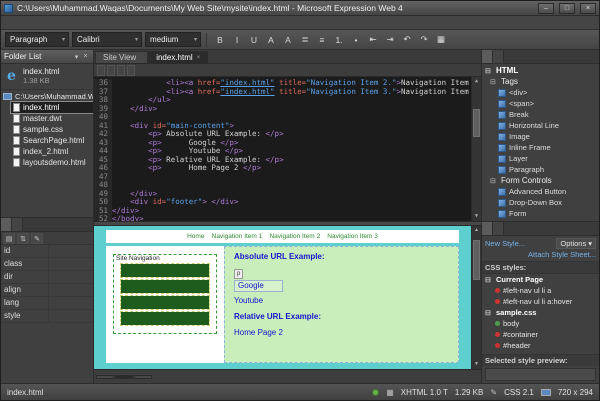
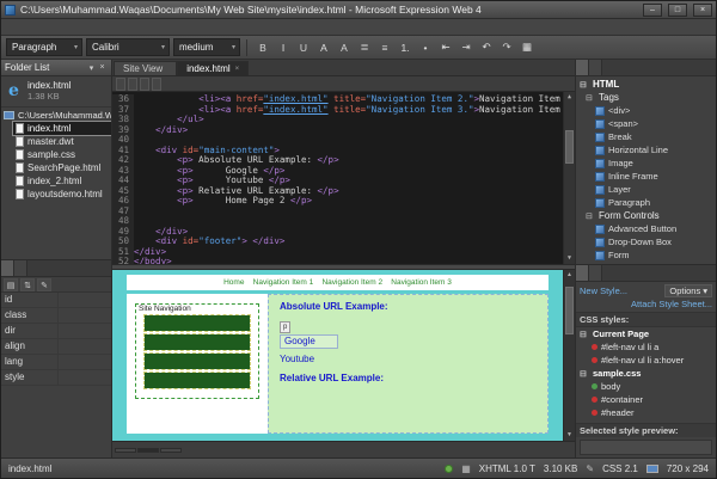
  C:\Users\Muhammad.Waqas\Documents\My Web Site\mysite\index.html - Microsoft Expression Web 4
  Paragraph
  Calibri
  medium
  B
  I
  U
  A
  A
  ≣
  ≡
  1.
  •
  ⇤
  ⇥
  ↶
  ↷
  ▦
  Folder List
  e
  index.html
  1.38 KB
  C:\Users\Muhammad.W
  index.html
  master.dwt
  sample.css
  SearchPage.html
  index_2.html
  layoutsdemo.html
  id
  class
  dir
  align
  lang
  style
  Site View
  index.html
  36
  <li><a href="index.html" title="Navigation Item 2.">Navigation Item
  37
  <li><a href="index.html" title="Navigation Item 3.">Navigation Item
  38
  </ul>
  39
  </div>
  40
  41
  <div id="main-content">
  42
  <p> Absolute URL Example: </p>
  43
  <p> Google </p>
  44
  <p> Youtube </p>
  45
  <p> Relative URL Example: </p>
  46
  <p> Home Page 2 </p>
  47
  48
  49
  </div>
  50
  <div id="footer"> </div>
  51
  </div>
  52
  </body>
  Absolute URL Example:
  Google
  Youtube
  Relative URL Example:
- Home Page 2
  HTML
  Tags
  <div>
  <span>
  Break
  Horizontal Line
  Image
  Inline Frame
  Layer
  Paragraph
  Form Controls
  Advanced Button
  Drop-Down Box
  Form
  New Style...
  Options
  ▾
  Attach Style Sheet...
  CSS styles:
  Current Page
  #left-nav ul li a
  #left-nav ul li a:hover
  sample.css
  body
  #container
  #header
  Selected style preview:
  index.html
  ▦
  XHTML 1.0 T
- 1.29 KB
+ 3.10 KB
  ✎
  CSS 2.1
  720 x 294
